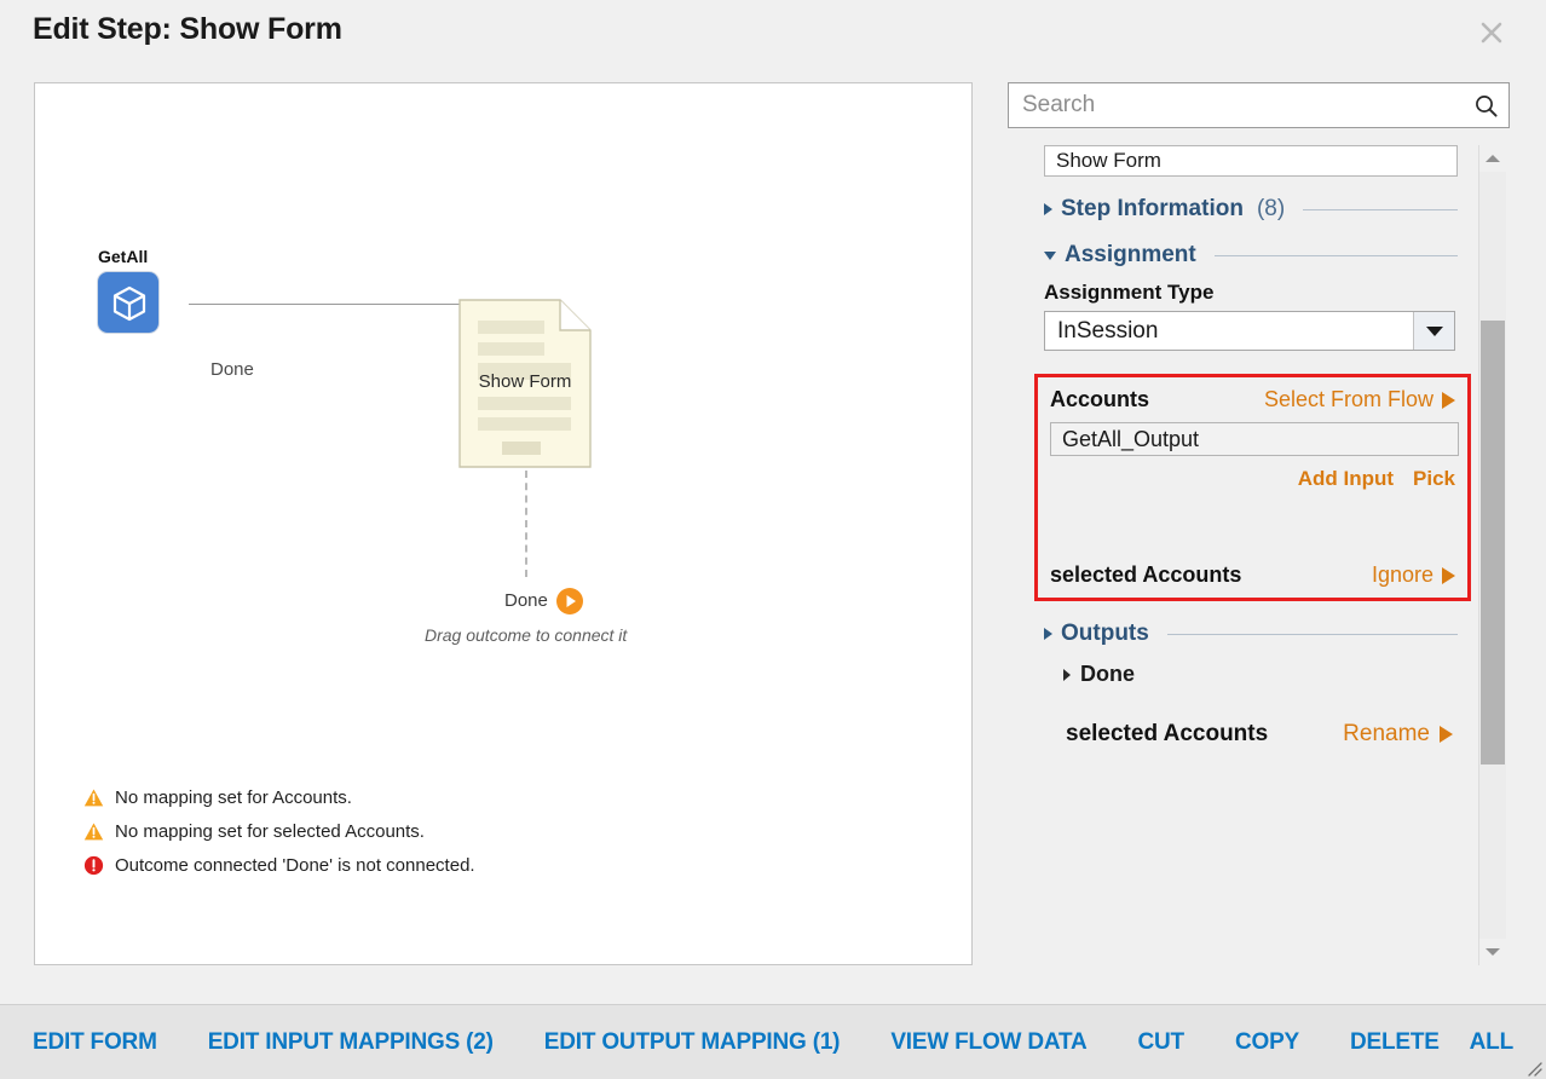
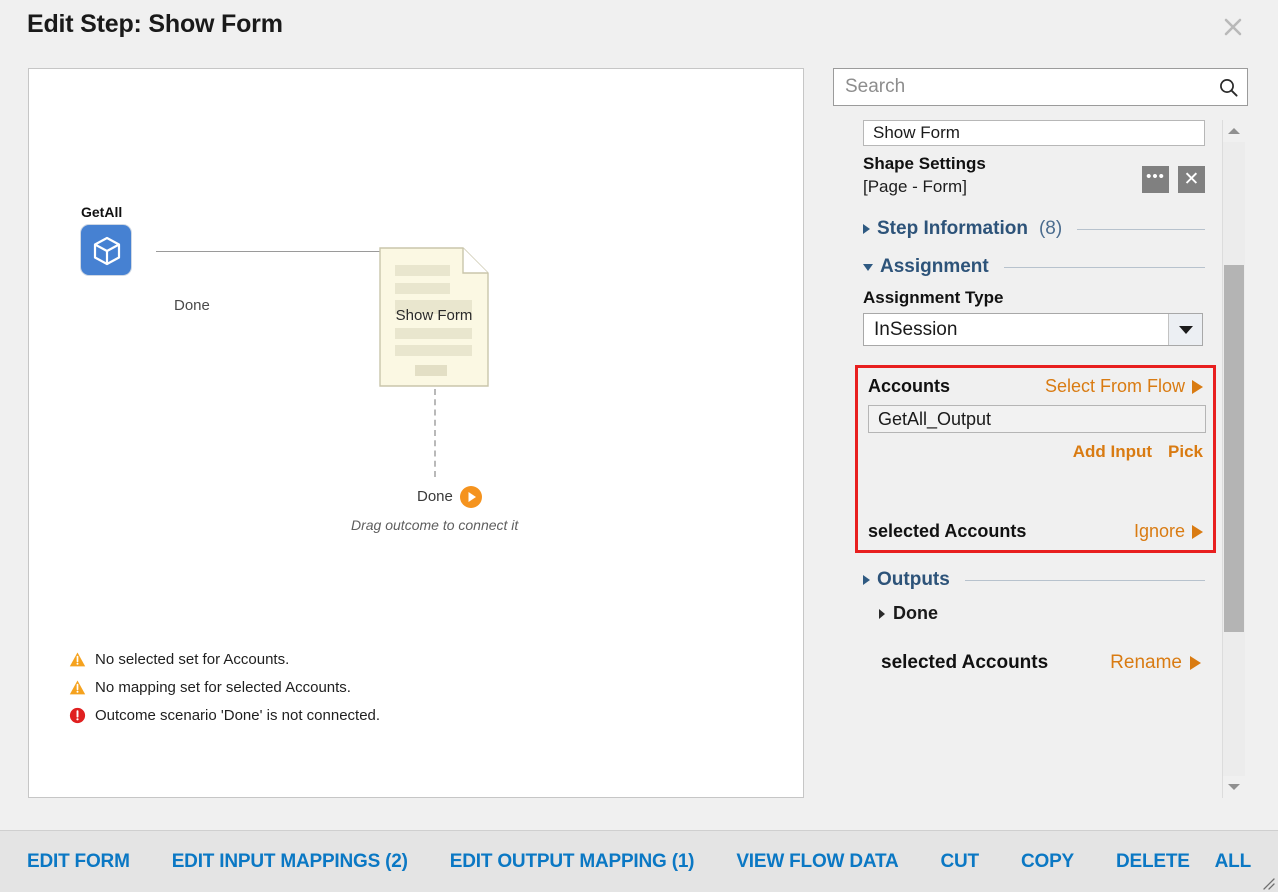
  Edit Step: Show Form
  GetAll
  Done
  Show Form
  Done
  Drag outcome to connect it
- No mapping set for Accounts.
+ No selected set for Accounts.
  No mapping set for selected Accounts.
- Outcome connected 'Done' is not connected.
+ Outcome scenario 'Done' is not connected.
  Search
  Show Form
+ Shape Settings
+ [Page - Form]
+ •••
+ ✕
  Step Information
  (8)
  Assignment
  Assignment Type
  InSession
  Accounts
  Select From Flow
  GetAll_Output
  Add Input
  Pick
  selected Accounts
  Ignore
  Outputs
  Done
  selected Accounts
  Rename
  EDIT FORM
  EDIT INPUT MAPPINGS (2)
  EDIT OUTPUT MAPPING (1)
  VIEW FLOW DATA
  CUT
  COPY
  DELETE
  ALL
